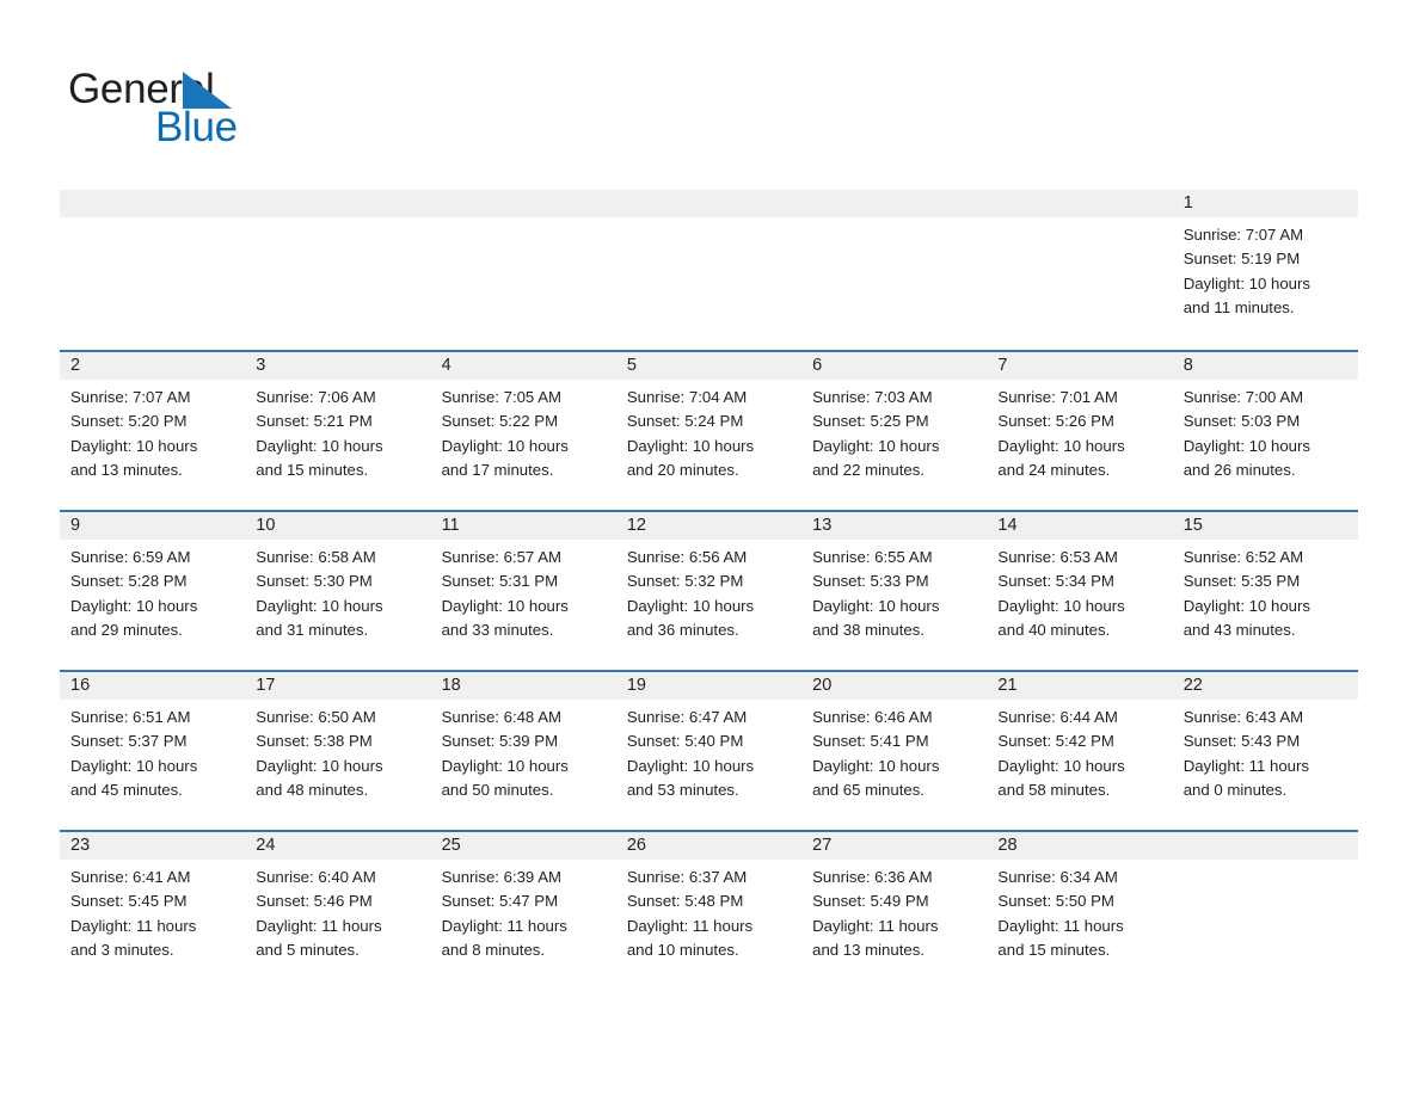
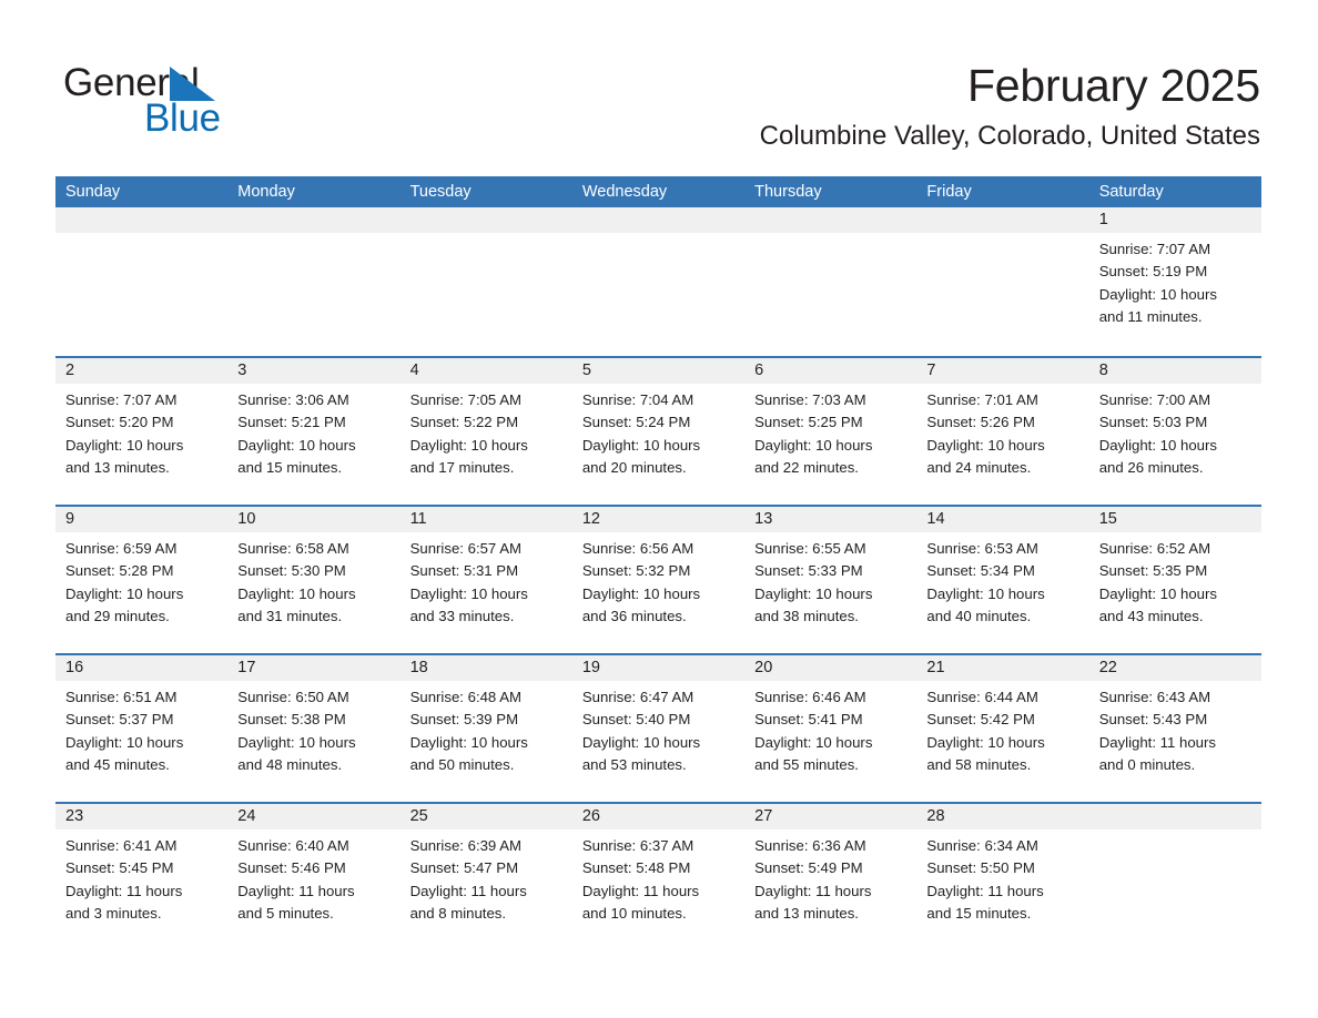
  Generl
  Blue
+ February 2025
+ Columbine Valley, Colorado, United States
+ Sunday
+ Monday
+ Tuesday
+ Wednesday
+ Thursday
+ Friday
+ Saturday
  1
  Sunrise: 7:07 AM
  Sunset: 5:19 PM
  Daylight: 10 hours
  and 11 minutes.
  2
  Sunrise: 7:07 AM
  Sunset: 5:20 PM
  Daylight: 10 hours
  and 13 minutes.
  3
- Sunrise: 7:06 AM
+ Sunrise: 3:06 AM
  Sunset: 5:21 PM
  Daylight: 10 hours
  and 15 minutes.
  4
  Sunrise: 7:05 AM
  Sunset: 5:22 PM
  Daylight: 10 hours
  and 17 minutes.
  5
  Sunrise: 7:04 AM
  Sunset: 5:24 PM
  Daylight: 10 hours
  and 20 minutes.
  6
  Sunrise: 7:03 AM
  Sunset: 5:25 PM
  Daylight: 10 hours
  and 22 minutes.
  7
  Sunrise: 7:01 AM
  Sunset: 5:26 PM
  Daylight: 10 hours
  and 24 minutes.
  8
  Sunrise: 7:00 AM
  Sunset: 5:03 PM
  Daylight: 10 hours
  and 26 minutes.
  9
  Sunrise: 6:59 AM
  Sunset: 5:28 PM
  Daylight: 10 hours
  and 29 minutes.
  10
  Sunrise: 6:58 AM
  Sunset: 5:30 PM
  Daylight: 10 hours
  and 31 minutes.
  11
  Sunrise: 6:57 AM
  Sunset: 5:31 PM
  Daylight: 10 hours
  and 33 minutes.
  12
  Sunrise: 6:56 AM
  Sunset: 5:32 PM
  Daylight: 10 hours
  and 36 minutes.
  13
  Sunrise: 6:55 AM
  Sunset: 5:33 PM
  Daylight: 10 hours
  and 38 minutes.
  14
  Sunrise: 6:53 AM
  Sunset: 5:34 PM
  Daylight: 10 hours
  and 40 minutes.
  15
  Sunrise: 6:52 AM
  Sunset: 5:35 PM
  Daylight: 10 hours
  and 43 minutes.
  16
  Sunrise: 6:51 AM
  Sunset: 5:37 PM
  Daylight: 10 hours
  and 45 minutes.
  17
  Sunrise: 6:50 AM
  Sunset: 5:38 PM
  Daylight: 10 hours
  and 48 minutes.
  18
  Sunrise: 6:48 AM
  Sunset: 5:39 PM
  Daylight: 10 hours
  and 50 minutes.
  19
  Sunrise: 6:47 AM
  Sunset: 5:40 PM
  Daylight: 10 hours
  and 53 minutes.
  20
  Sunrise: 6:46 AM
  Sunset: 5:41 PM
  Daylight: 10 hours
- and 65 minutes.
+ and 55 minutes.
  21
  Sunrise: 6:44 AM
  Sunset: 5:42 PM
  Daylight: 10 hours
  and 58 minutes.
  22
  Sunrise: 6:43 AM
  Sunset: 5:43 PM
  Daylight: 11 hours
  and 0 minutes.
  23
  Sunrise: 6:41 AM
  Sunset: 5:45 PM
  Daylight: 11 hours
  and 3 minutes.
  24
  Sunrise: 6:40 AM
  Sunset: 5:46 PM
  Daylight: 11 hours
  and 5 minutes.
  25
  Sunrise: 6:39 AM
  Sunset: 5:47 PM
  Daylight: 11 hours
  and 8 minutes.
  26
  Sunrise: 6:37 AM
  Sunset: 5:48 PM
  Daylight: 11 hours
  and 10 minutes.
  27
  Sunrise: 6:36 AM
  Sunset: 5:49 PM
  Daylight: 11 hours
  and 13 minutes.
  28
  Sunrise: 6:34 AM
  Sunset: 5:50 PM
  Daylight: 11 hours
  and 15 minutes.
